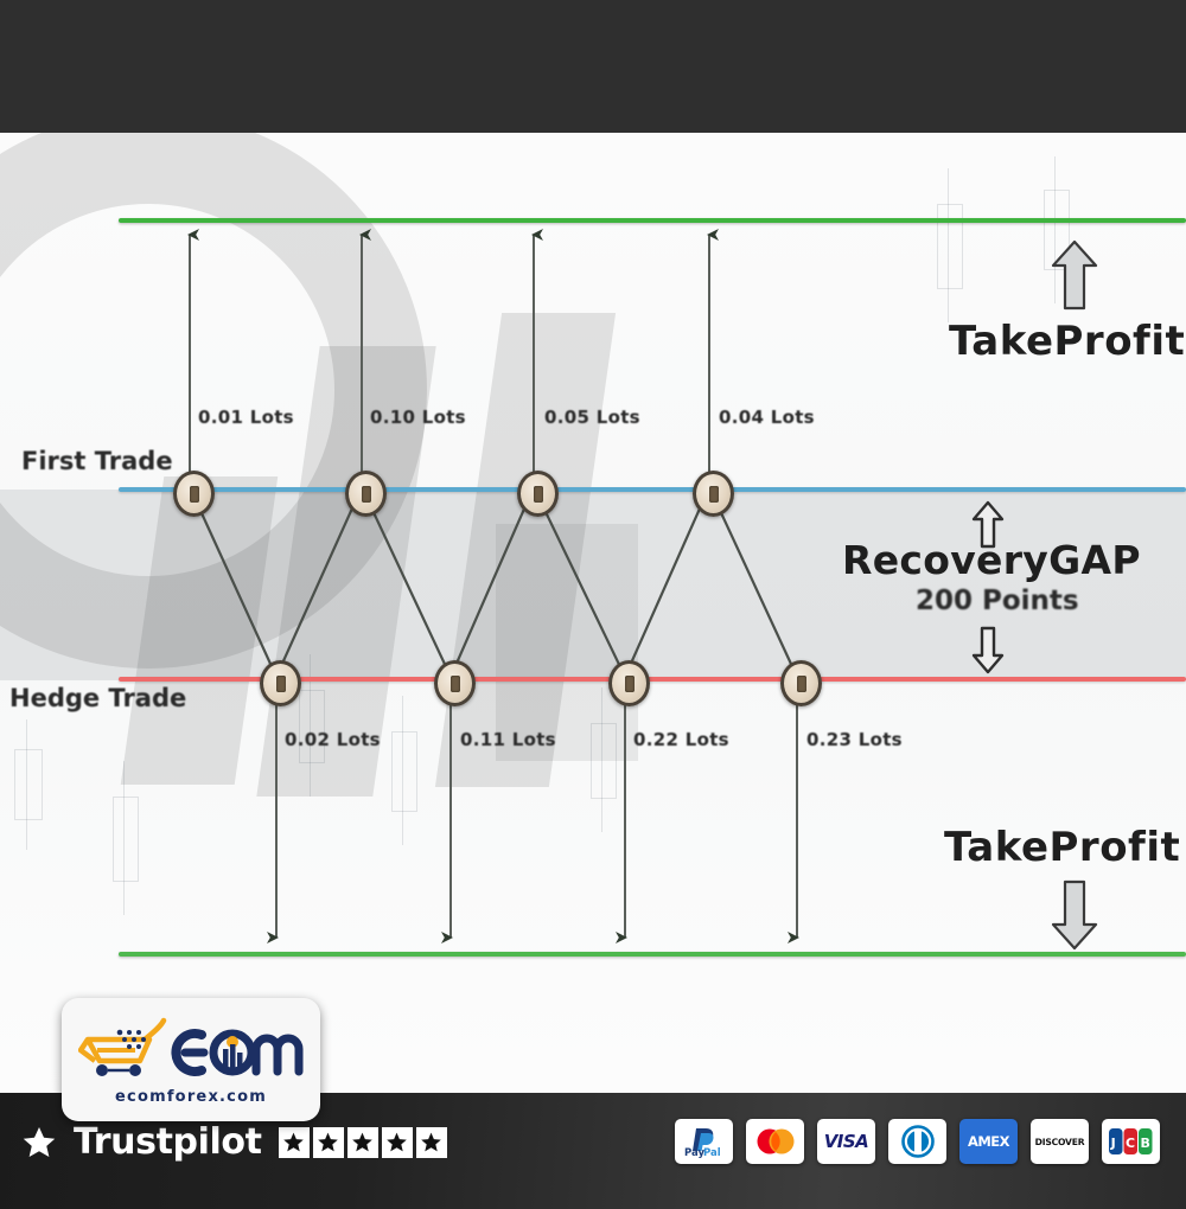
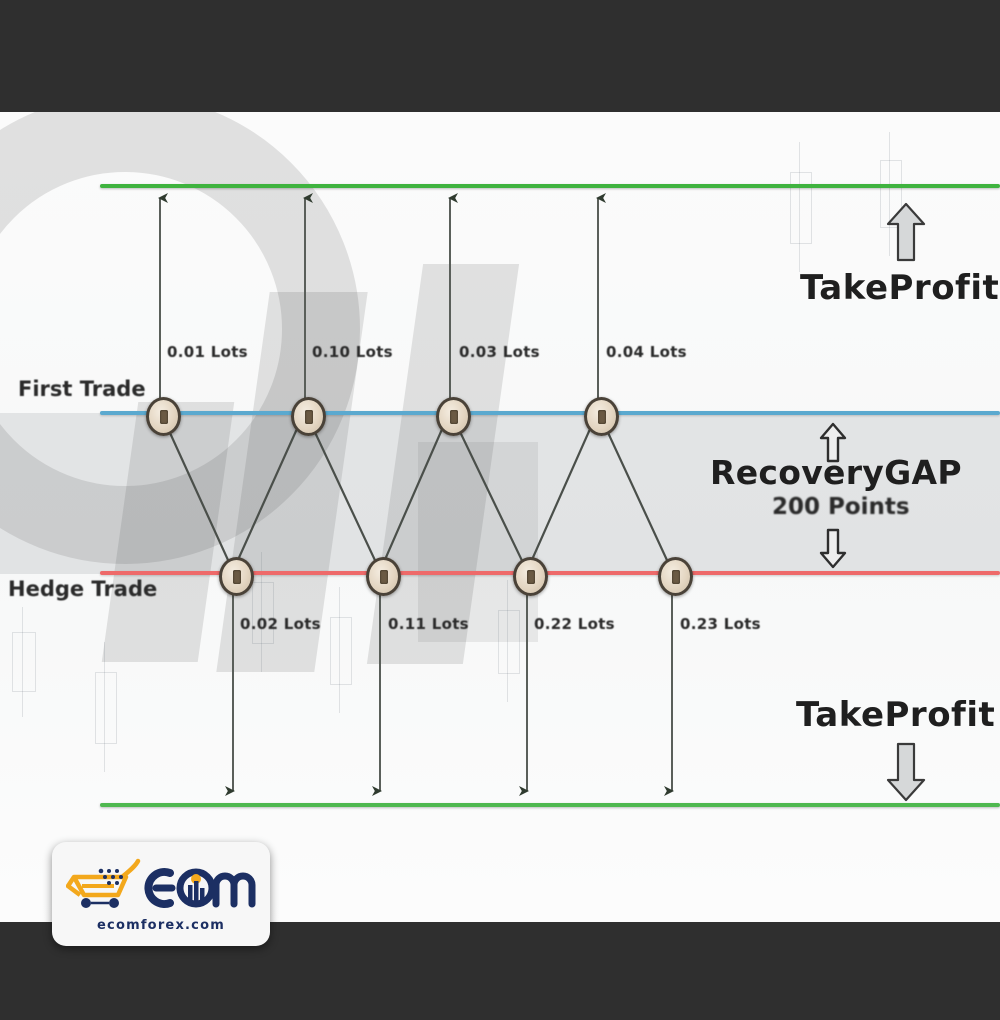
  0.01 Lots
  0.10 Lots
- 0.05 Lots
+ 0.03 Lots
  0.04 Lots
  0.02 Lots
  0.11 Lots
  0.22 Lots
  0.23 Lots
  First Trade
  Hedge Trade
  TakeProfit
  RecoveryGAP
  200 Points
  TakeProfit
  ecomforex.com
- Trustpilot
- Pay
- Pal
- VISA
- AMEX
- DISCOVER
- J
- C
- B
